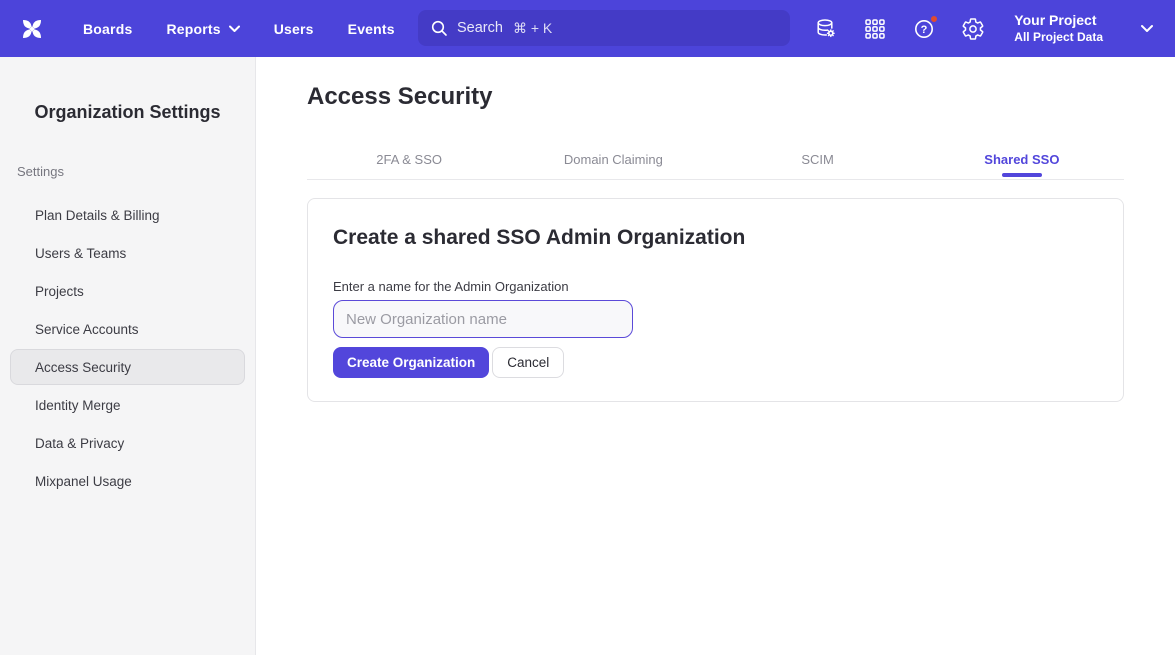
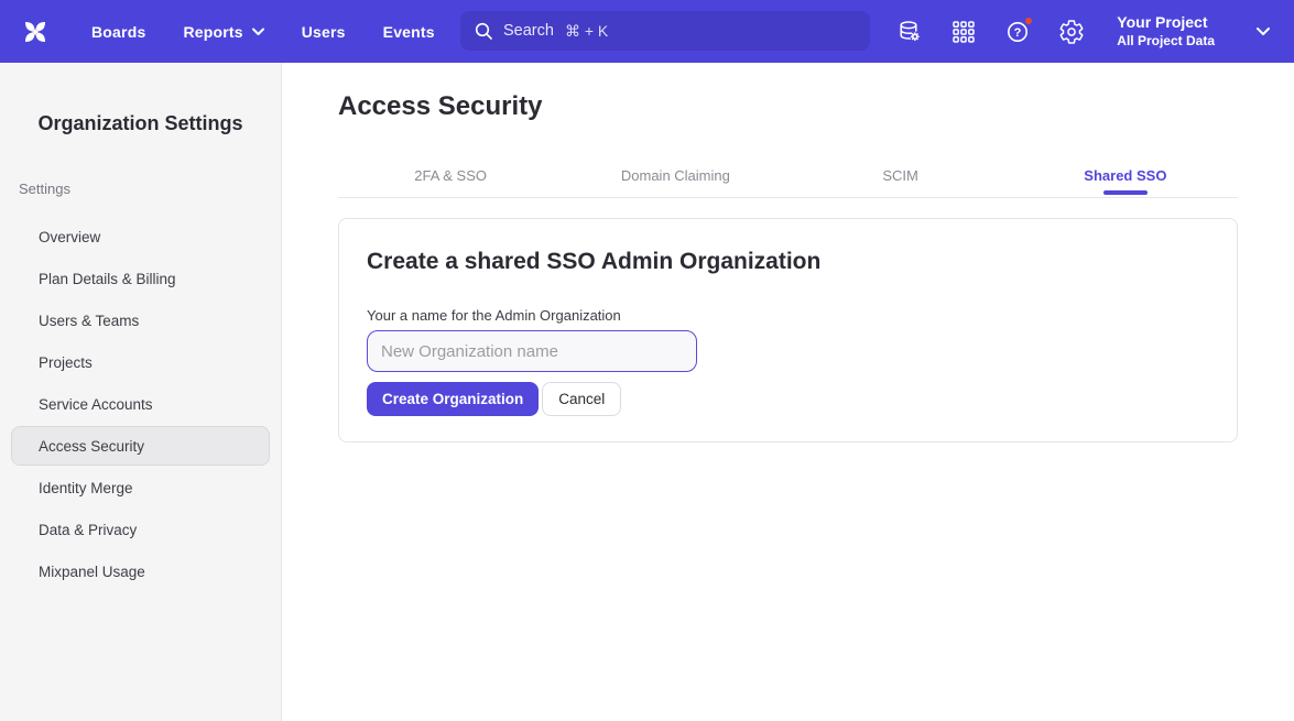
  Boards
  Reports
  Users
  Events
  Search
  ⌘ + K
  ?
  Your Project
  All Project Data
  Organization Settings
  Settings
+ Overview
  Plan Details & Billing
  Users & Teams
  Projects
  Service Accounts
  Access Security
  Identity Merge
  Data & Privacy
  Mixpanel Usage
  Access Security
  2FA & SSO
  Domain Claiming
  SCIM
  Shared SSO
  Create a shared SSO Admin Organization
- Enter a name for the Admin Organization
+ Your a name for the Admin Organization
  New Organization name
  Create Organization
  Cancel
